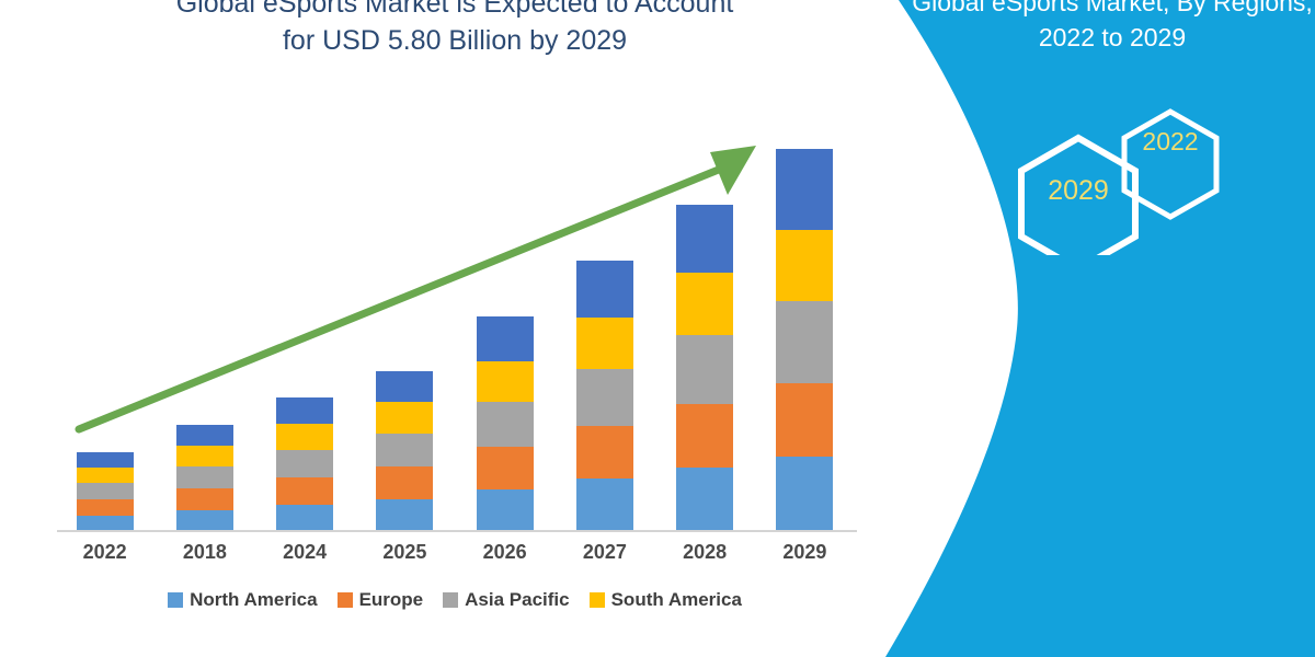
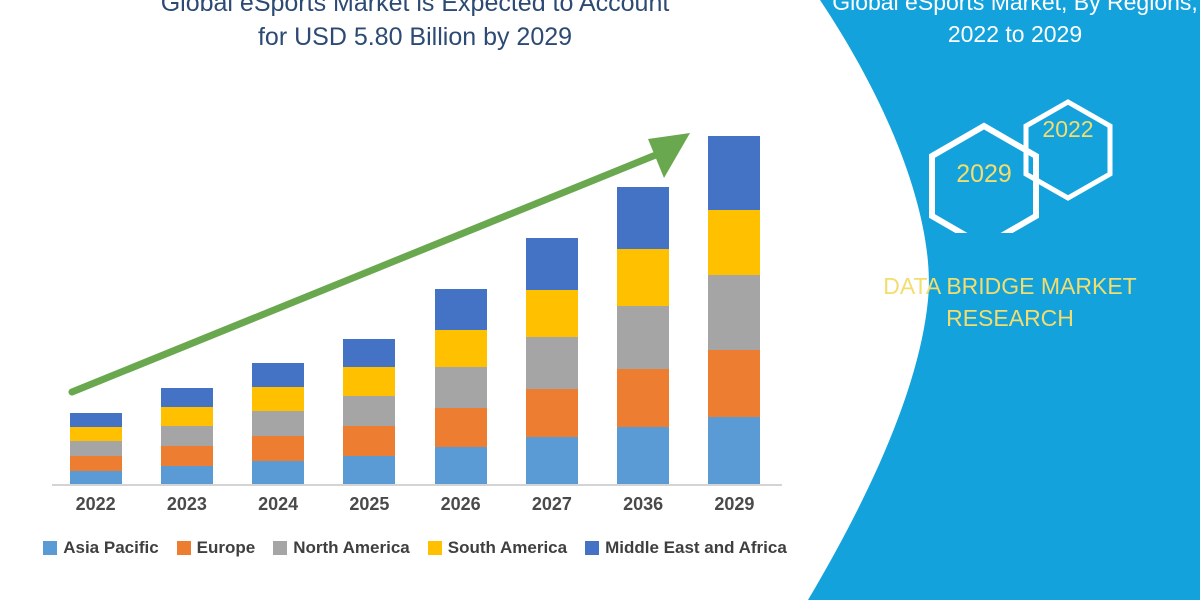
  Global eSports Market is Expected to Account
  for USD 5.80 Billion by 2029
  2022
- 2018
+ 2023
  2024
  2025
  2026
  2027
- 2028
+ 2036
  2029
- North America
+ Asia Pacific
  Europe
- Asia Pacific
+ North America
  South America
+ Middle East and Africa
  Global eSports Market, By Regions,
  2022 to 2029
  2022
  2029
+ DATA BRIDGE MARKET
+ RESEARCH
